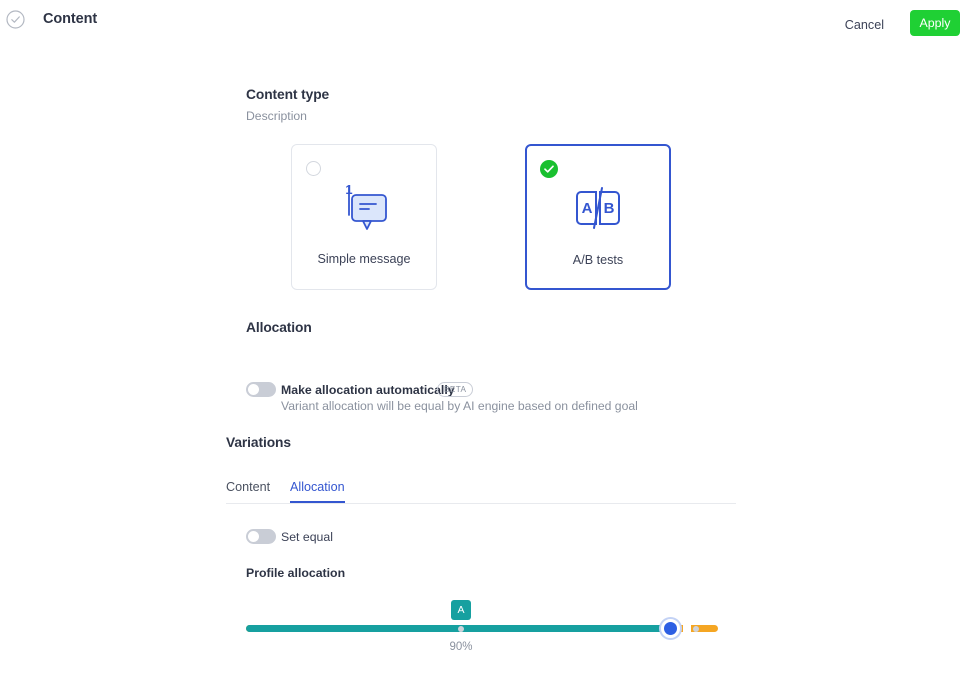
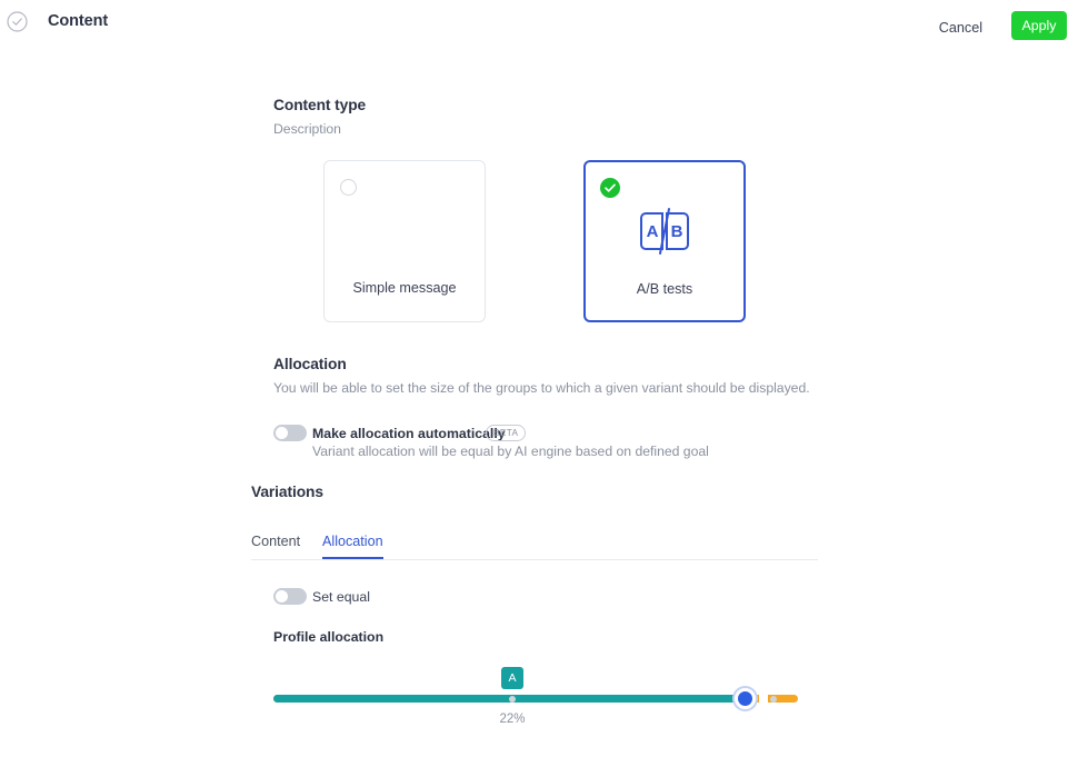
  Content
  Cancel
  Apply
  Content type
  Description
- 1
  Simple message
  A
  B
  A/B tests
  Allocation
+ You will be able to set the size of the groups to which a given variant should be displayed.
  Make allocation automatically
  BETA
  Variant allocation will be equal by AI engine based on defined goal
  Variations
  Content
  Allocation
  Set equal
  Profile allocation
  A
- 90%
+ 22%
